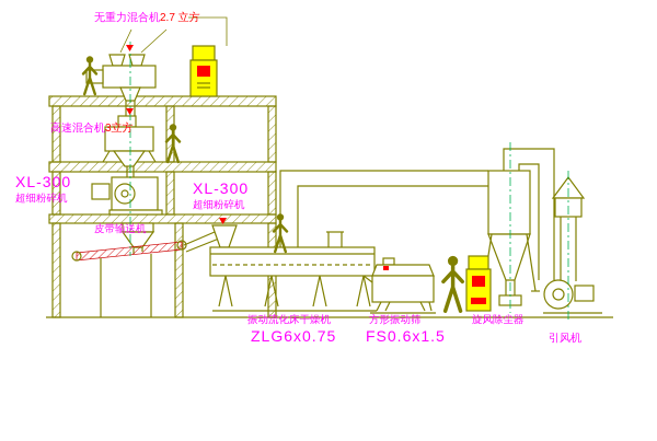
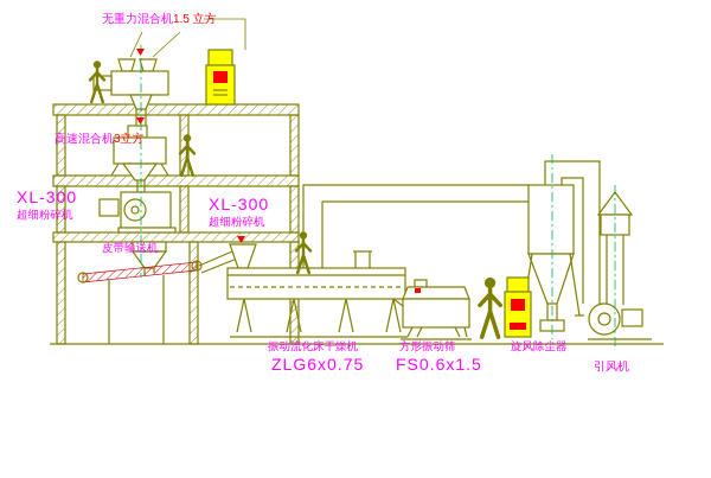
- 无重力混合机2.7 立方
+ 无重力混合机1.5 立方
  高速混合机3立方
  XL-300
  超细粉碎机
  XL-300
  超细粉碎机
  皮带输送机
  振动流化床干燥机
  ZLG6x0.75
  方形振动筛
  FS0.6x1.5
  旋风除尘器
  引风机
